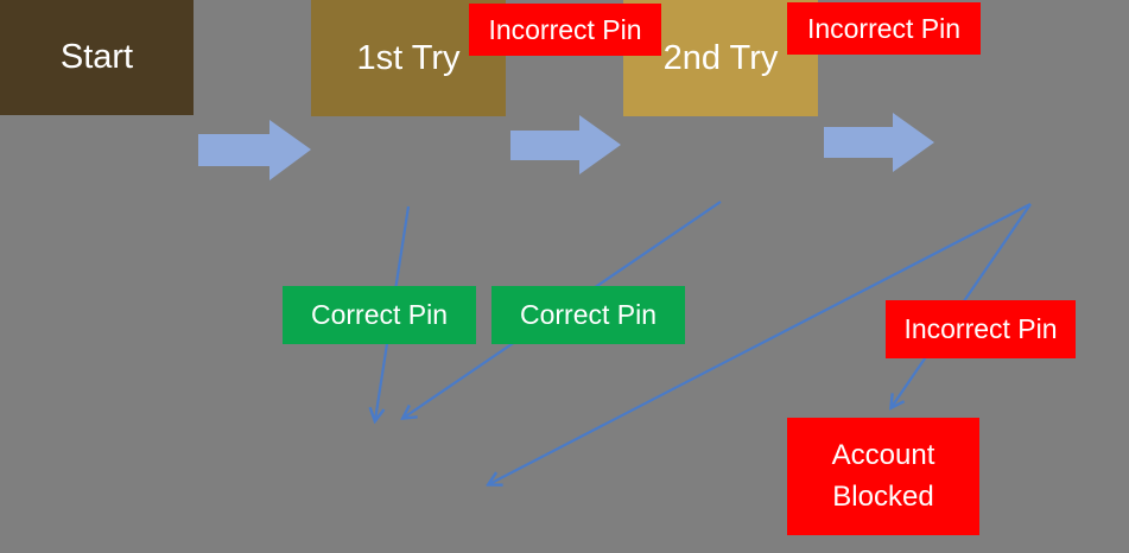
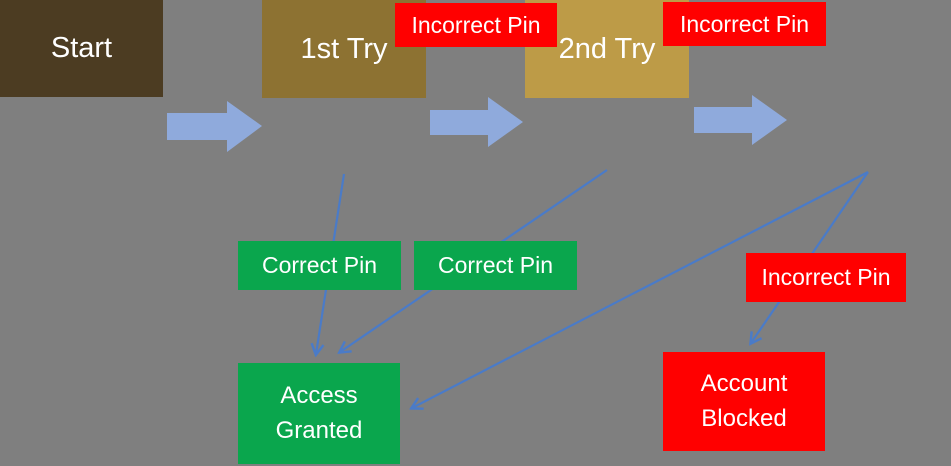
  Start
  1st Try
  2nd Try
  Incorrect Pin
  Incorrect Pin
  Correct Pin
  Correct Pin
  Incorrect Pin
+ Access Granted
  Account Blocked
